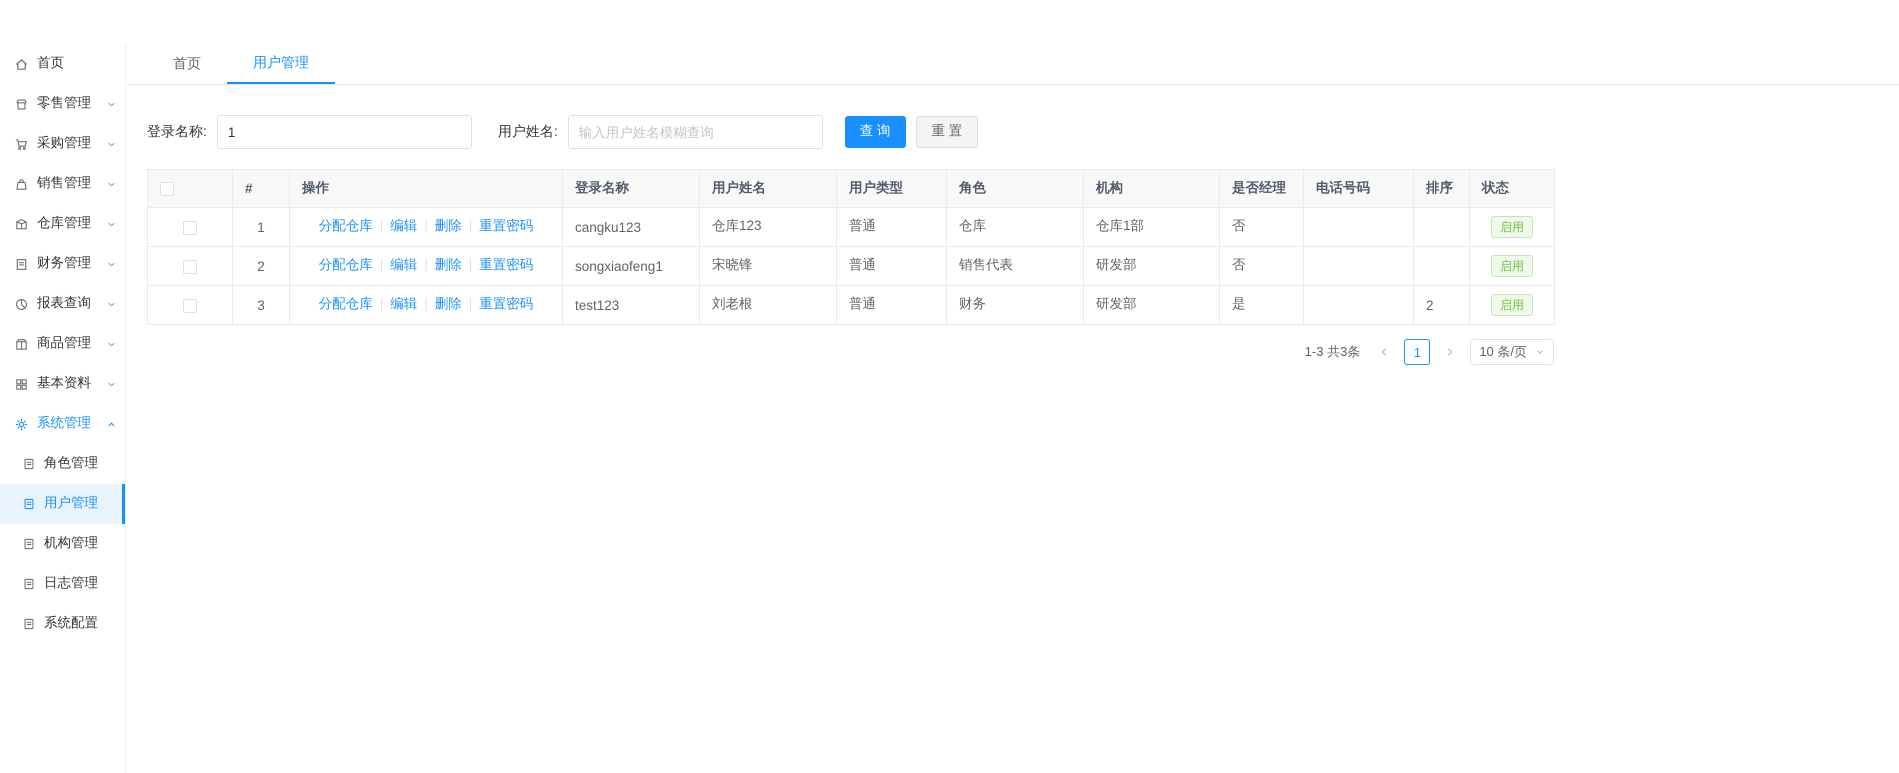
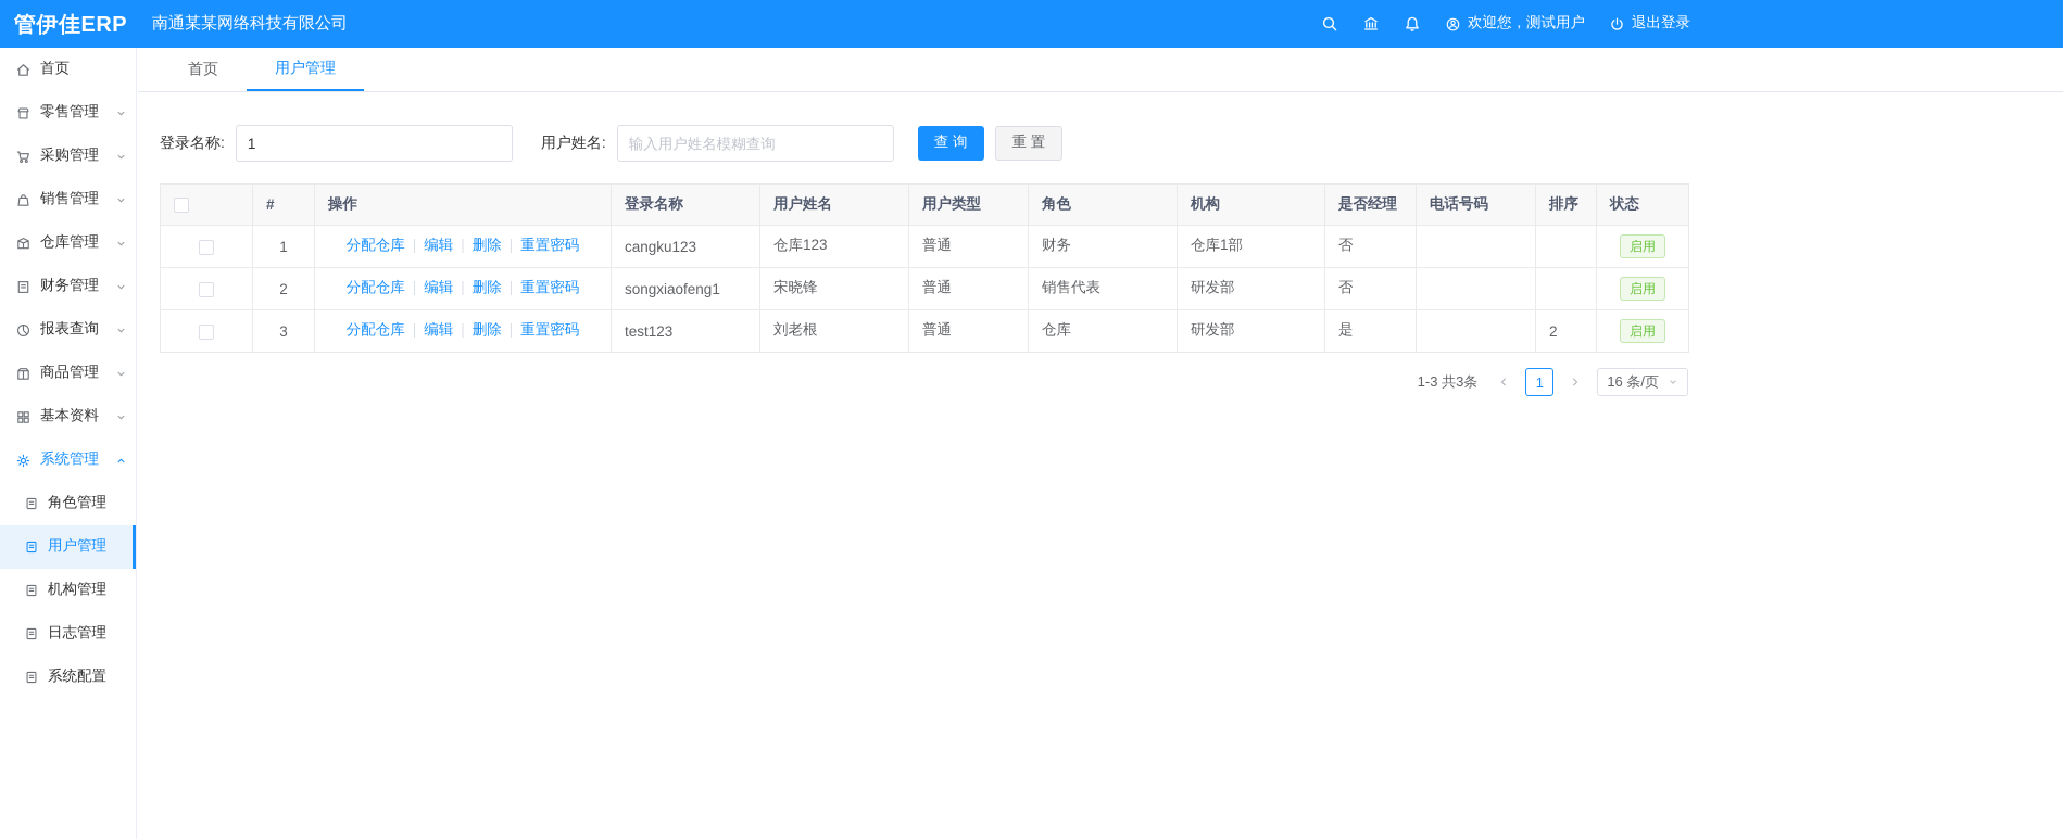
+ 管伊佳ERP
+ 南通某某网络科技有限公司
+ 欢迎您，测试用户
+ 退出登录
  首页
  零售管理
  采购管理
  销售管理
  仓库管理
  财务管理
  报表查询
  商品管理
  基本资料
  系统管理
  角色管理
  用户管理
  机构管理
  日志管理
  系统配置
  首页
  用户管理
  登录名称:
  1
  用户姓名:
  输入用户姓名模糊查询
  查 询
  重 置
  	#	操作	登录名称	用户姓名	用户类型	角色	机构	是否经理	电话号码	排序	状态
- 	1	分配仓库 | 编辑 删除 | 重置密码	cangku123	仓库123	普通	仓库	仓库1部	否			启用
+ 	1	分配仓库 | 编辑 删除 | 重置密码	cangku123	仓库123	普通	财务	仓库1部	否			启用
  	2	分配仓库 | 编辑 删除 | 重置密码	songxiaofeng1	宋晓锋	普通	销售代表	研发部	否			启用
- 	3	分配仓库 | 编辑 删除 | 重置密码	test123	刘老根	普通	财务	研发部	是		2	启用
+ 	3	分配仓库 | 编辑 删除 | 重置密码	test123	刘老根	普通	仓库	研发部	是		2	启用
  1-3 共3条
  1
- 10 条/页
+ 16 条/页
